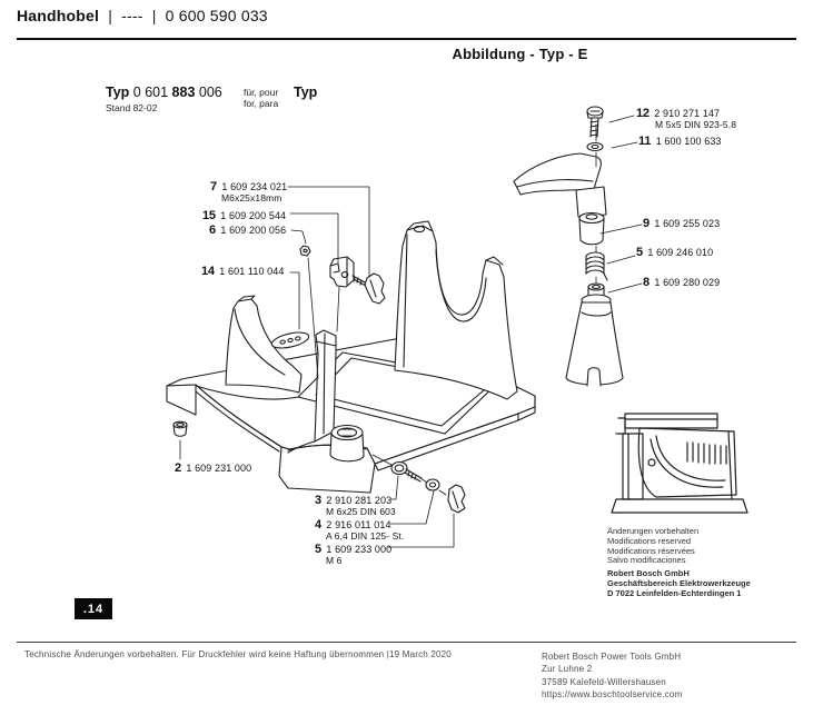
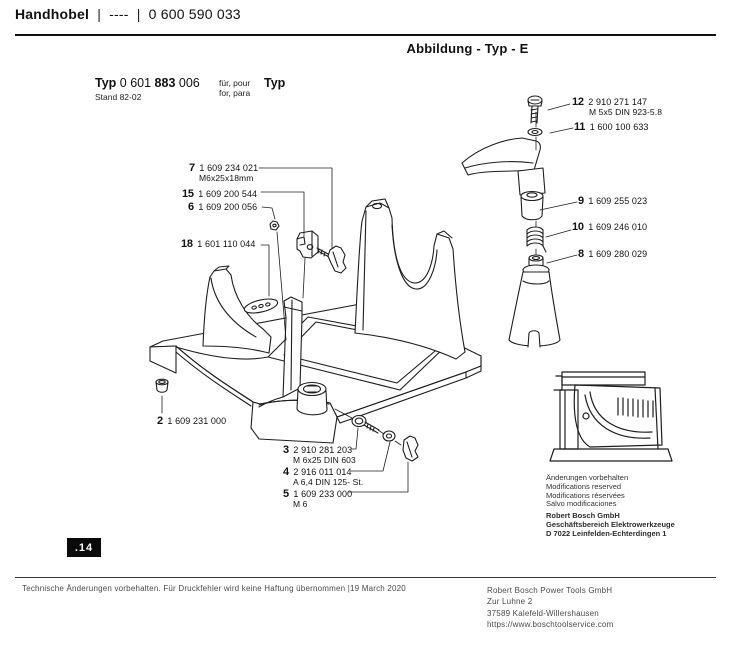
  Handhobel | ---- | 0 600 590 033
  Abbildung - Typ - E
  Typ 0 601 883 006
  Stand 82-02
  für, pour
  for, para
  Typ
  7 1 609 234 021
  M6x25x18mm
  15 1 609 200 544
  6 1 609 200 056
- 14 1 601 110 044
+ 18 1 601 110 044
  2 1 609 231 000
  3 2 910 281 203
  M 6x25 DIN 603
  4 2 916 011 014
  A 6,4 DIN 125- St.
  5 1 609 233 000
  M 6
  12 2 910 271 147
  M 5x5 DIN 923-5.8
  11 1 600 100 633
  9 1 609 255 023
- 5 1 609 246 010
+ 10 1 609 246 010
  8 1 609 280 029
  Änderungen vorbehalten
  Modifications reserved
  Modifications réservées
  Salvo modificaciones
  Robert Bosch GmbH
  Geschäftsbereich Elektrowerkzeuge
  D 7022 Leinfelden-Echterdingen 1
  .14
  Technische Änderungen vorbehalten. Für Druckfehler wird keine Haftung übernommen |19 March 2020
  Robert Bosch Power Tools GmbH
  Zur Luhne 2
  37589 Kalefeld-Willershausen
  https://www.boschtoolservice.com
